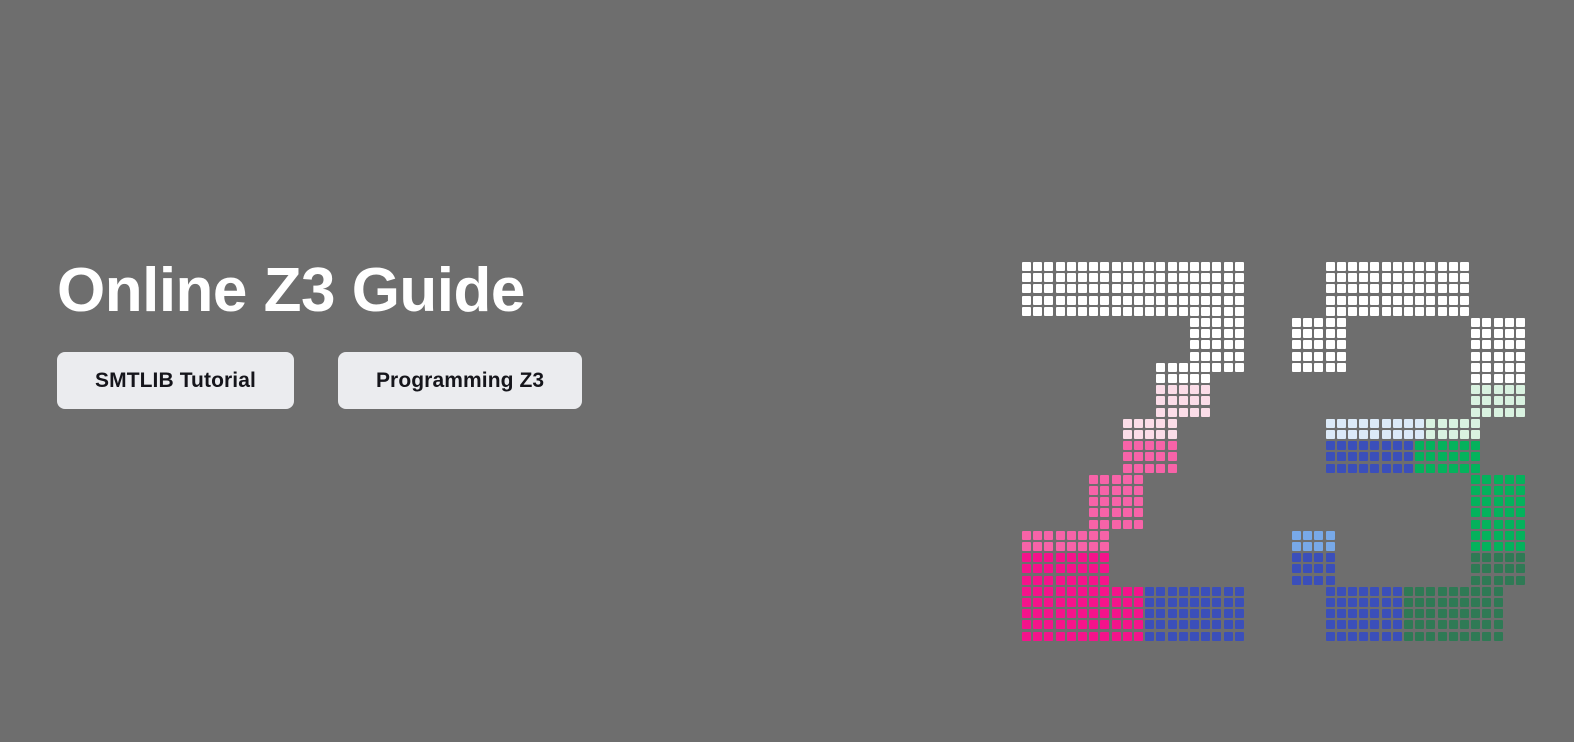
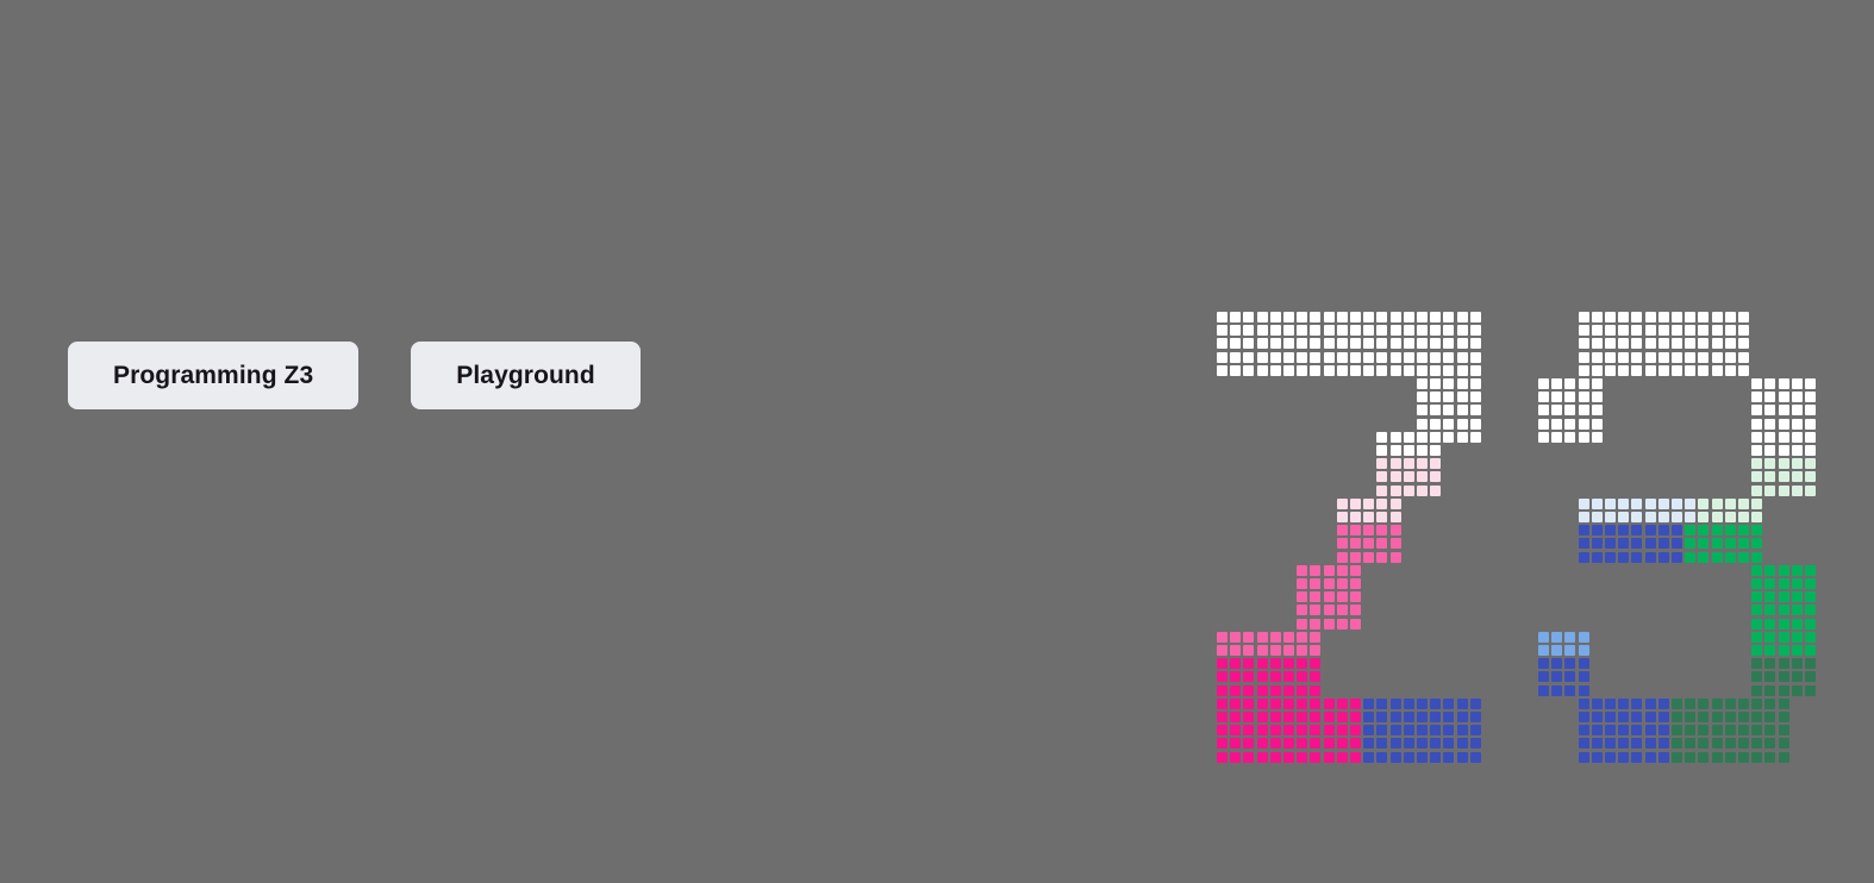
- Online Z3 Guide
- SMTLIB Tutorial
  Programming Z3
+ Playground
